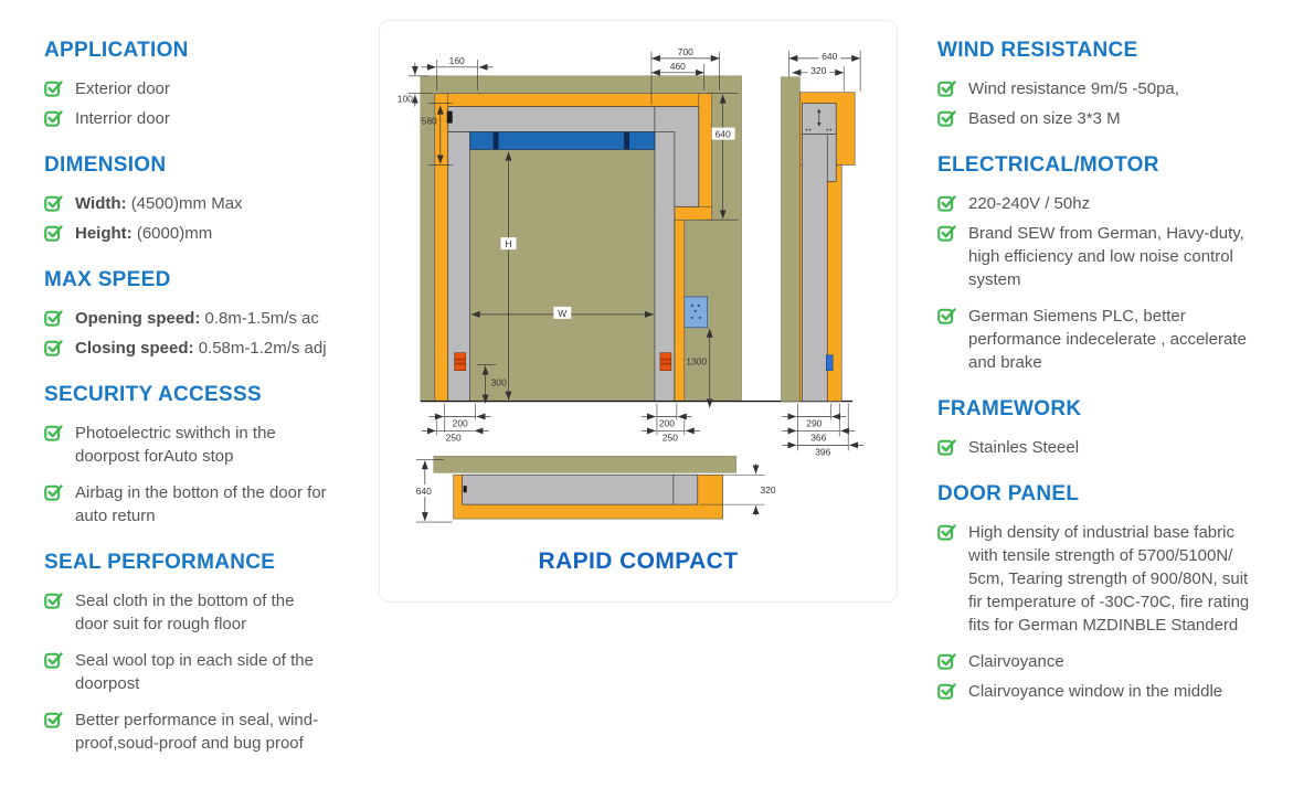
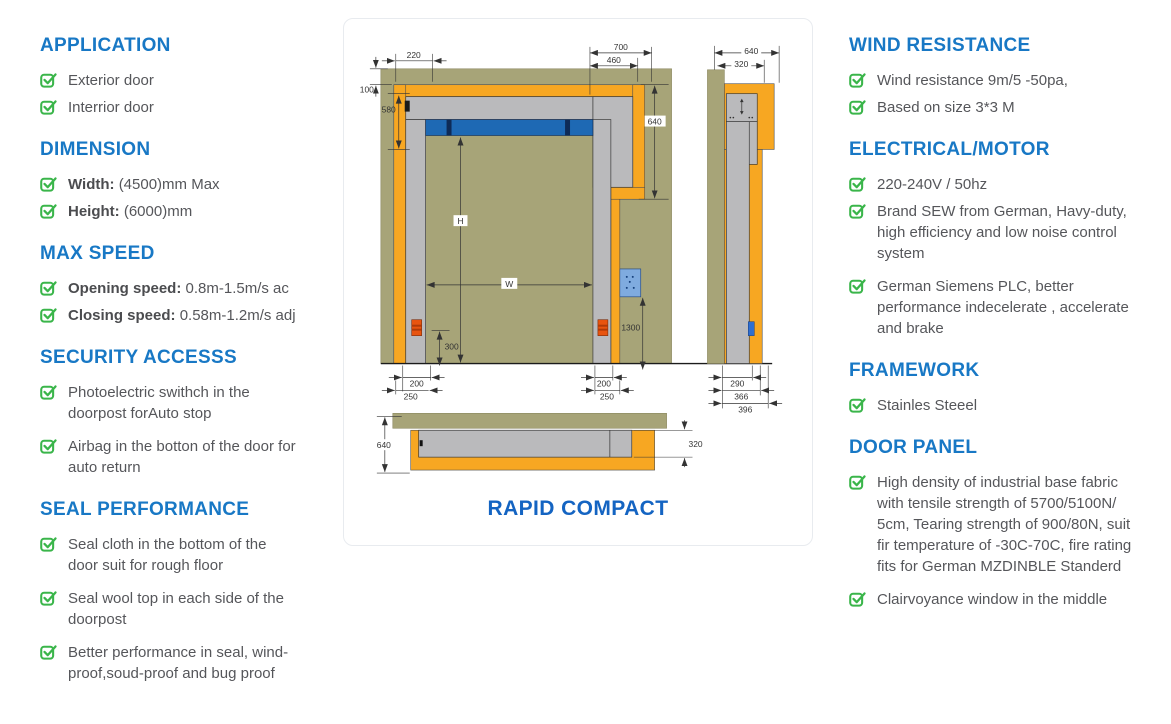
  APPLICATION
  Exterior door
  Interrior door
  DIMENSION
  Width: (4500)mm Max
  Height: (6000)mm
  MAX SPEED
  Opening speed: 0.8m-1.5m/s ac
  Closing speed: 0.58m-1.2m/s adj
  SECURITY ACCESSS
  Photoelectric swithch in the doorpost forAuto stop
  Airbag in the botton of the door for auto return
  SEAL PERFORMANCE
  Seal cloth in the bottom of the door suit for rough floor
  Seal wool top in each side of the doorpost
  Better performance in seal, wind-proof,soud-proof and bug proof
- 160
+ 220
  100
  580
  700
  460
  640
  H
  W
  300
  200
  250
  200
  250
  1300
  640
  320
  290
  366
  396
  640
  320
  RAPID COMPACT
  WIND RESISTANCE
  Wind resistance 9m/5 -50pa,
  Based on size 3*3 M
  ELECTRICAL/MOTOR
  220-240V / 50hz
  Brand SEW from German, Havy-duty, high efficiency and low noise control system
  German Siemens PLC, better performance indecelerate , accelerate and brake
  FRAMEWORK
  Stainles Steeel
  DOOR PANEL
  High density of industrial base fabric with tensile strength of 5700/5100N/ 5cm, Tearing strength of 900/80N, suit fir temperature of -30C-70C, fire rating fits for German MZDINBLE Standerd
- Clairvoyance
  Clairvoyance window in the middle
